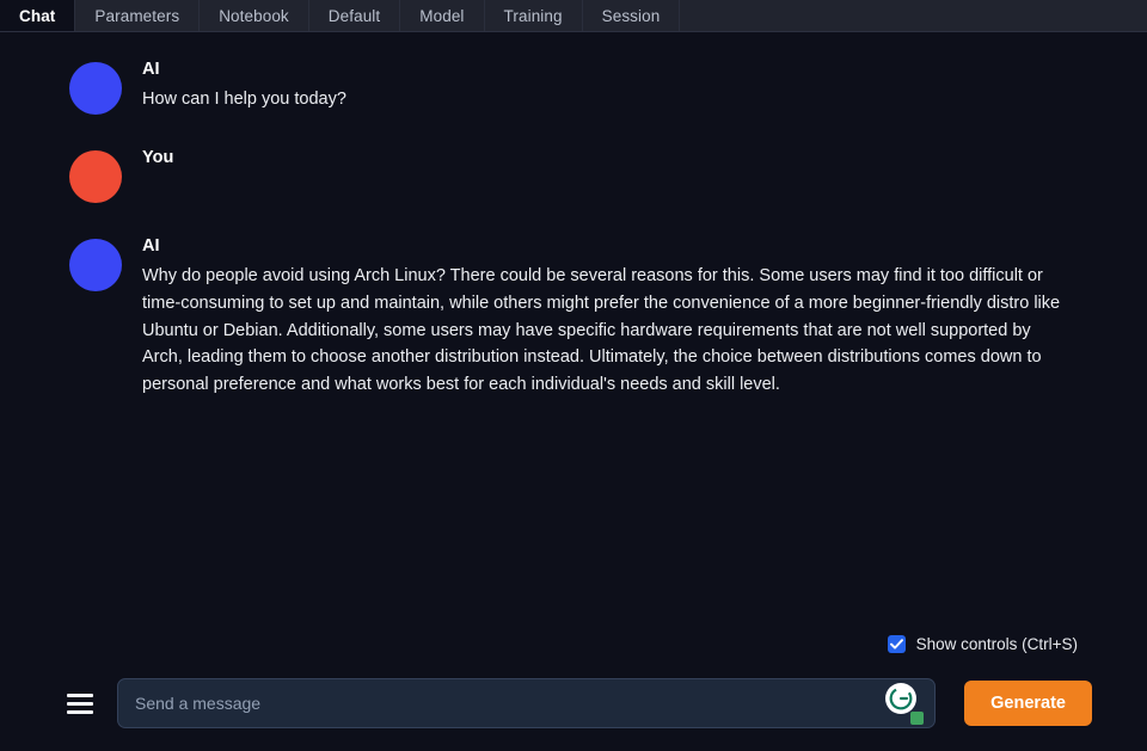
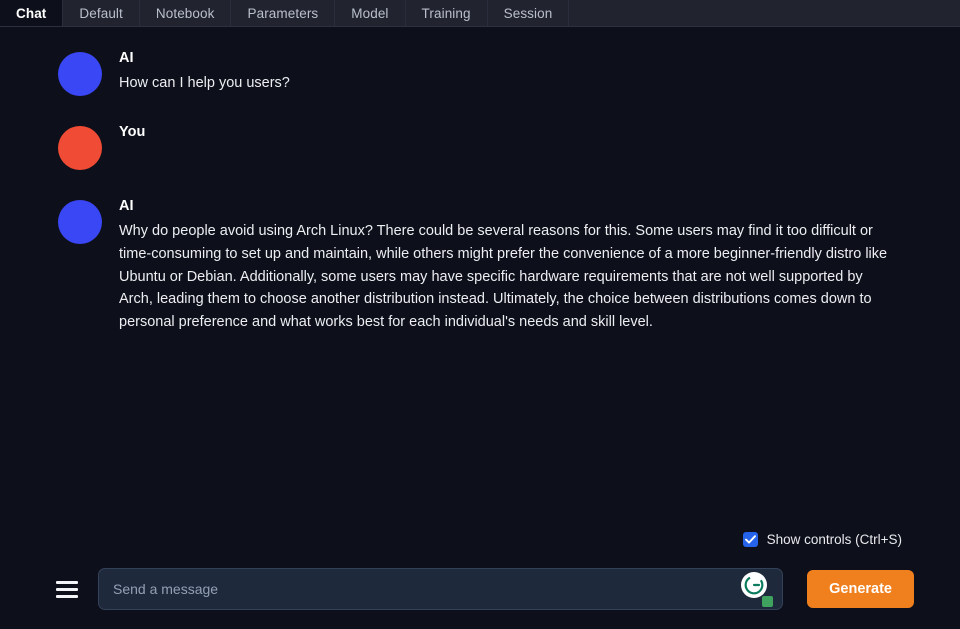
  Chat
- Parameters
+ Default
  Notebook
- Default
+ Parameters
  Model
  Training
  Session
  AI
- How can I help you today?
+ How can I help you users?
  You
  AI
  Why do people avoid using Arch Linux? There could be several reasons for this. Some users may find it too difficult or time-consuming to set up and maintain, while others might prefer the convenience of a more beginner-friendly distro like Ubuntu or Debian. Additionally, some users may have specific hardware requirements that are not well supported by Arch, leading them to choose another distribution instead. Ultimately, the choice between distributions comes down to personal preference and what works best for each individual's needs and skill level.
  Show controls (Ctrl+S)
  Send a message
  Generate
